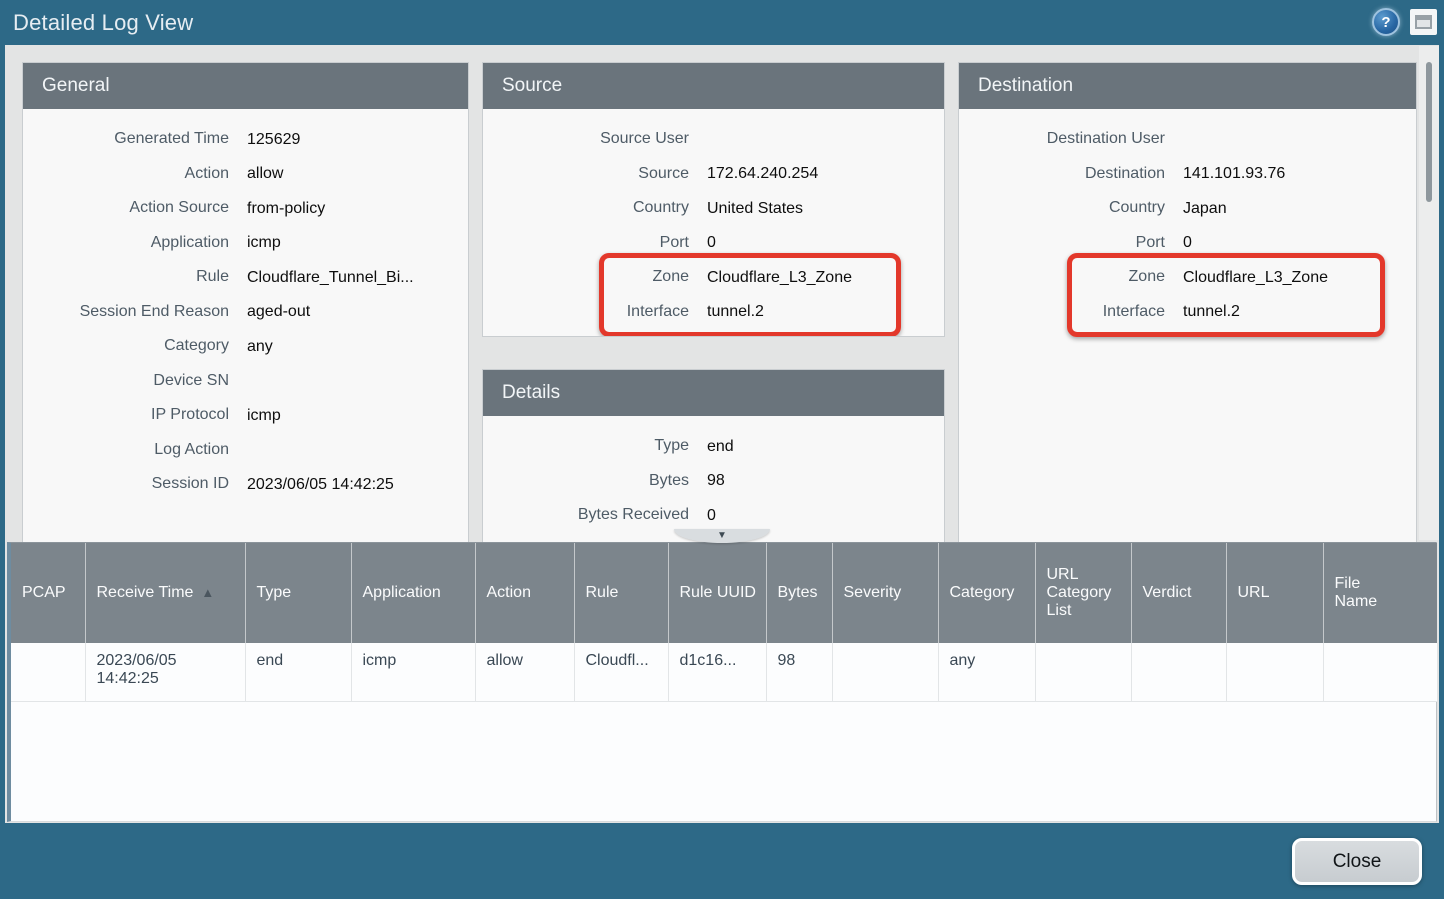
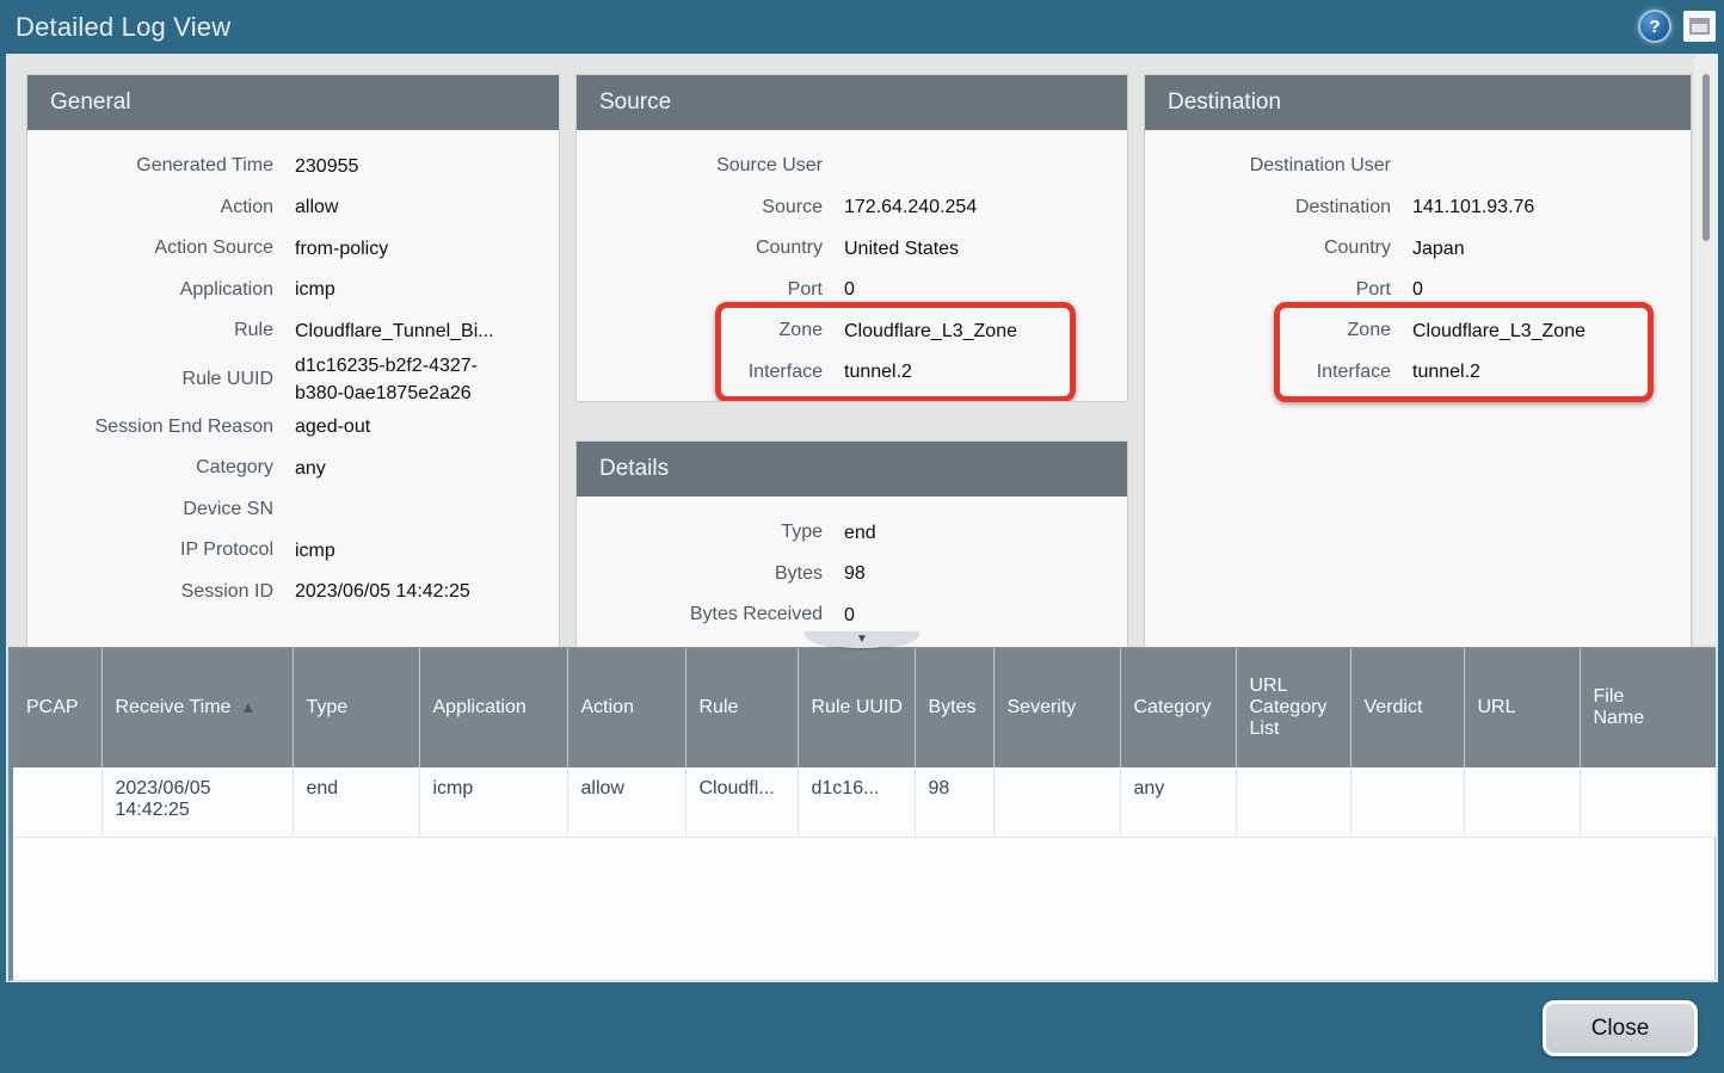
  Detailed Log View
  ?
  General
  Generated Time
- 125629
+ 230955
  Action
  allow
  Action Source
  from-policy
  Application
  icmp
  Rule
  Cloudflare_Tunnel_Bi...
+ Rule UUID
+ d1c16235-b2f2-4327-
+ b380-0ae1875e2a26
  Session End Reason
  aged-out
  Category
  any
  Device SN
  IP Protocol
  icmp
- Log Action
  Session ID
  2023/06/05 14:42:25
  Source
  Source User
  Source
  172.64.240.254
  Country
  United States
  Port
  0
  Zone
  Cloudflare_L3_Zone
  Interface
  tunnel.2
  Details
  Type
  end
  Bytes
  98
  Bytes Received
  0
  Destination
  Destination User
  Destination
  141.101.93.76
  Country
  Japan
  Port
  0
  Zone
  Cloudflare_L3_Zone
  Interface
  tunnel.2
  ▼
  PCAP	Receive Time ▲	Type	Application	Action	Rule	Rule UUID	Bytes	Severity	Category	URL Category List	Verdict	URL	File Name
  	2023/06/05 14:42:25	end	icmp	allow	Cloudfl...	d1c16...	98		any
  Close
